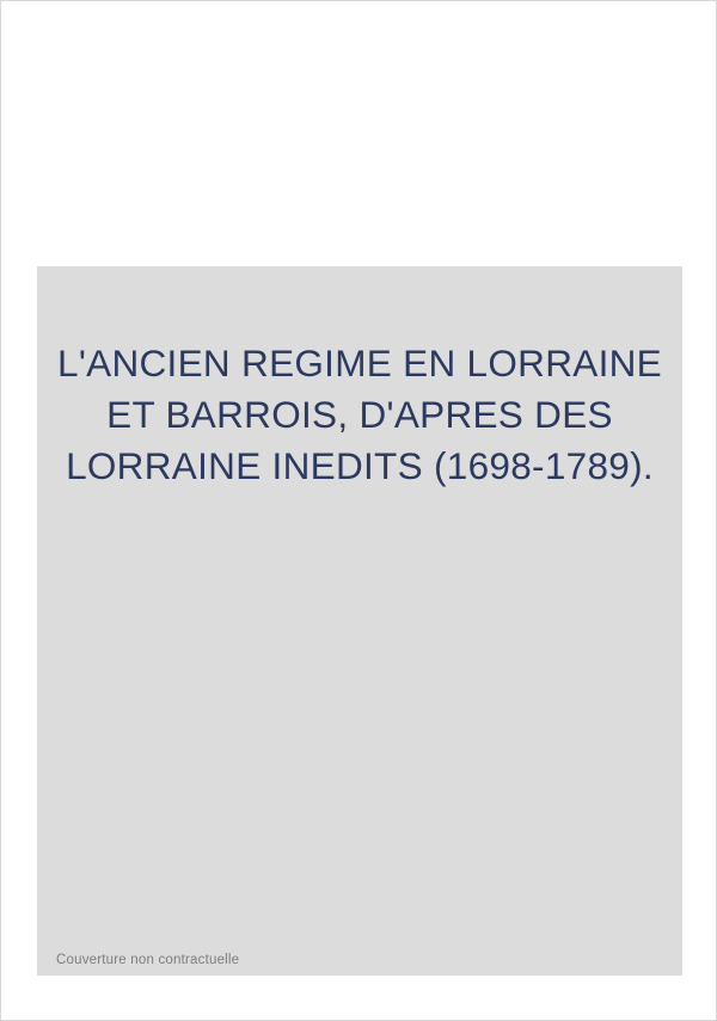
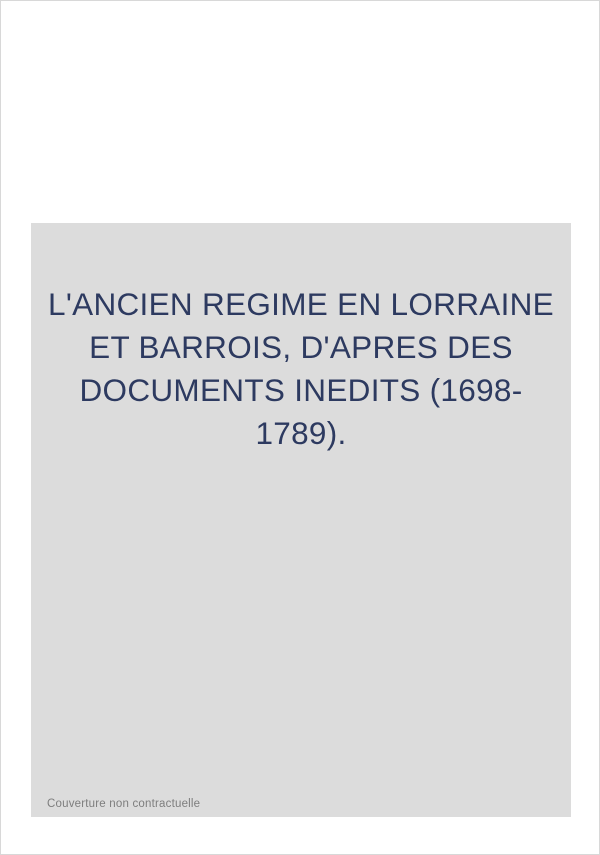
- L'ANCIEN REGIME EN LORRAINE ET BARROIS, D'APRES DES LORRAINE INEDITS (1698-1789).
+ L'ANCIEN REGIME EN LORRAINE ET BARROIS, D'APRES DES DOCUMENTS INEDITS (1698-1789).
  Couverture non contractuelle
